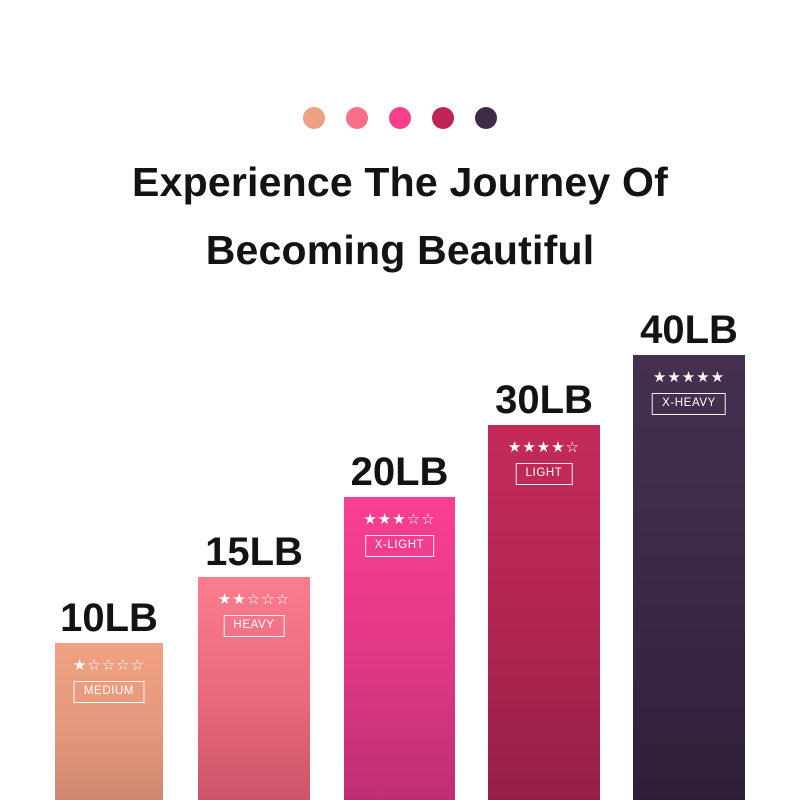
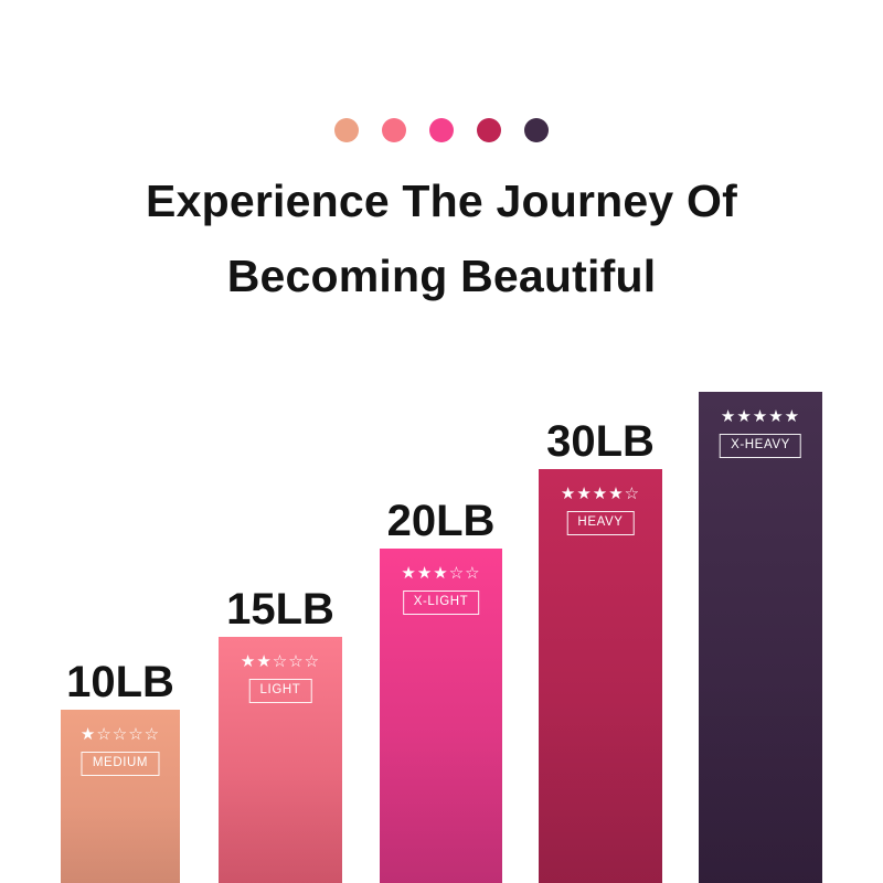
  Experience The Journey Of
  Becoming Beautiful
  10LB
  ★☆☆☆☆
  MEDIUM
  15LB
  ★★☆☆☆
- HEAVY
+ LIGHT
  20LB
  ★★★☆☆
  X-LIGHT
  30LB
  ★★★★☆
- LIGHT
+ HEAVY
- 40LB
  ★★★★★
  X-HEAVY
